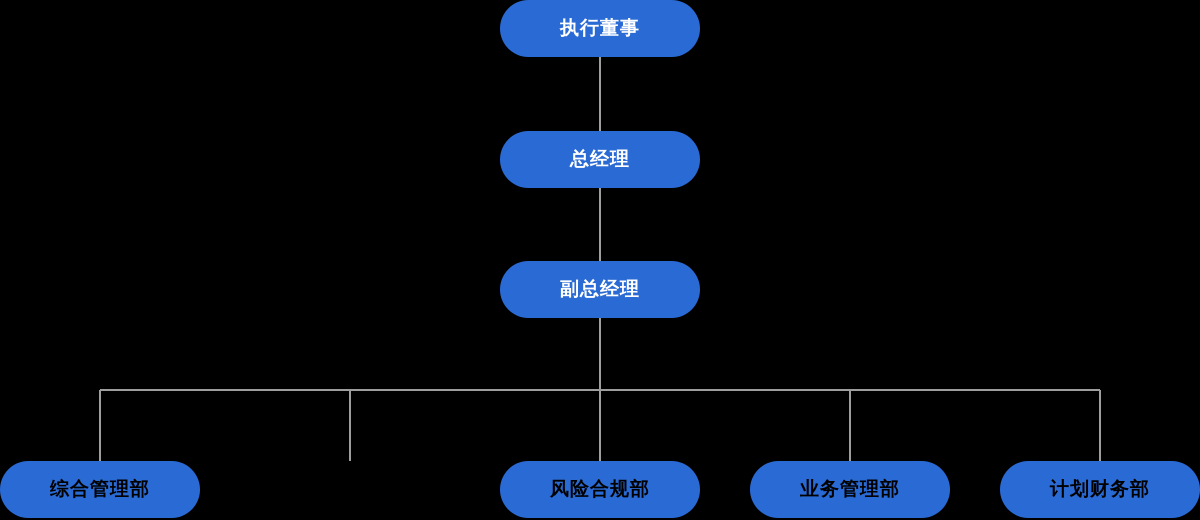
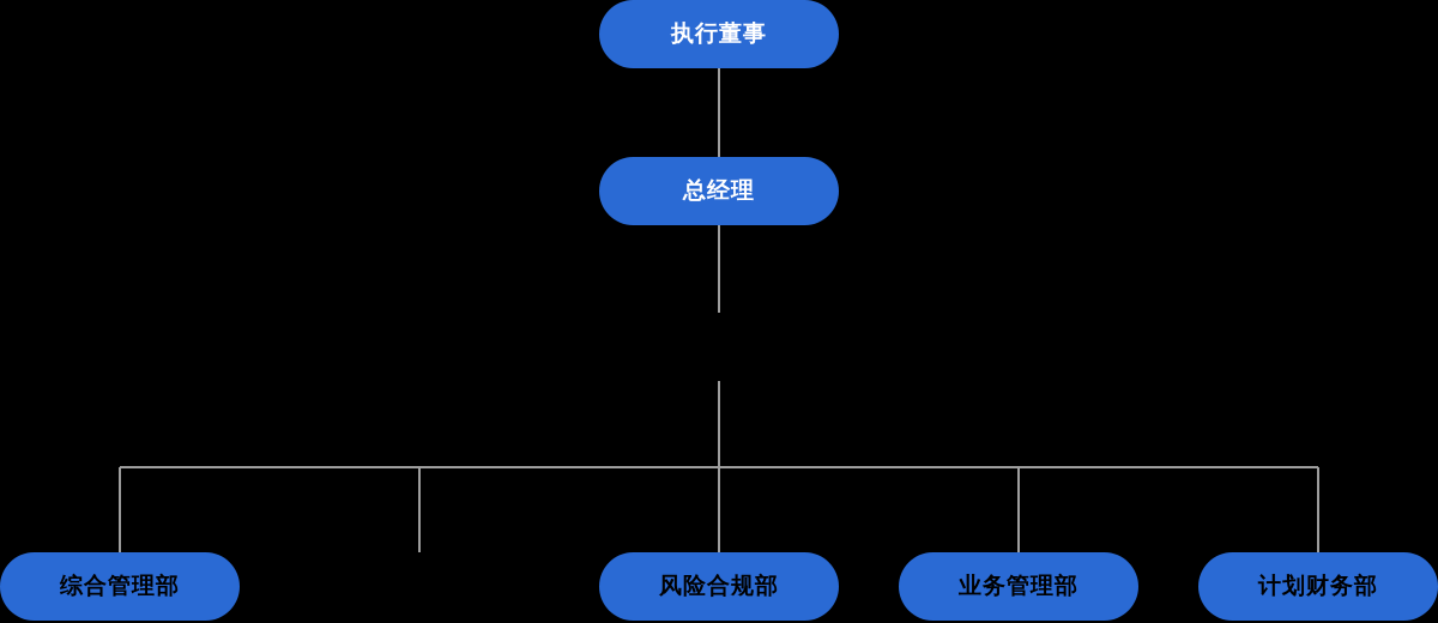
  执行董事
  总经理
- 副总经理
  综合管理部
  风险合规部
  业务管理部
  计划财务部
